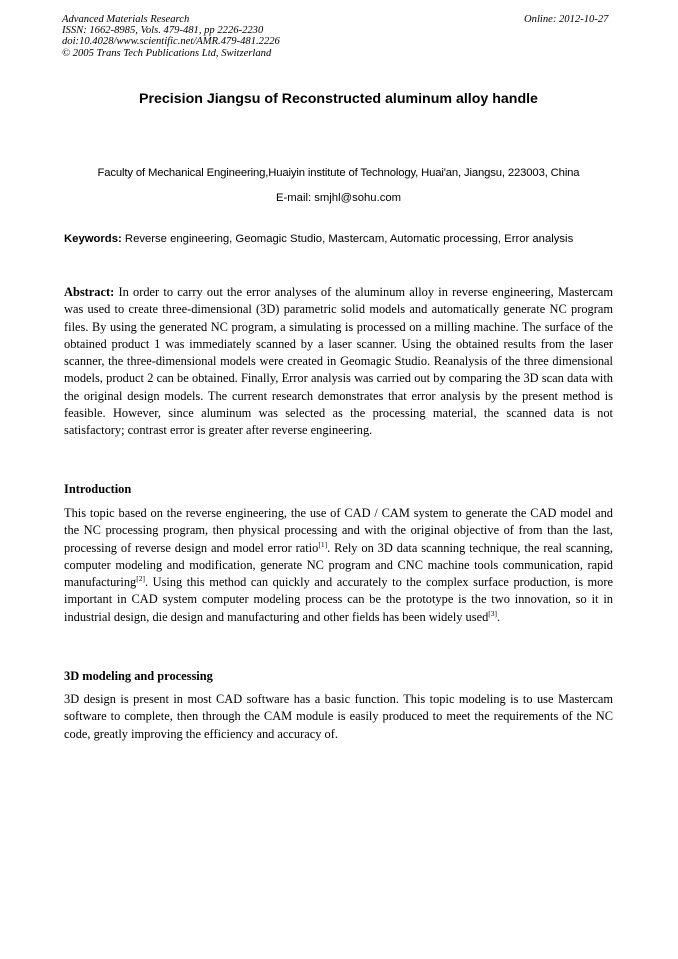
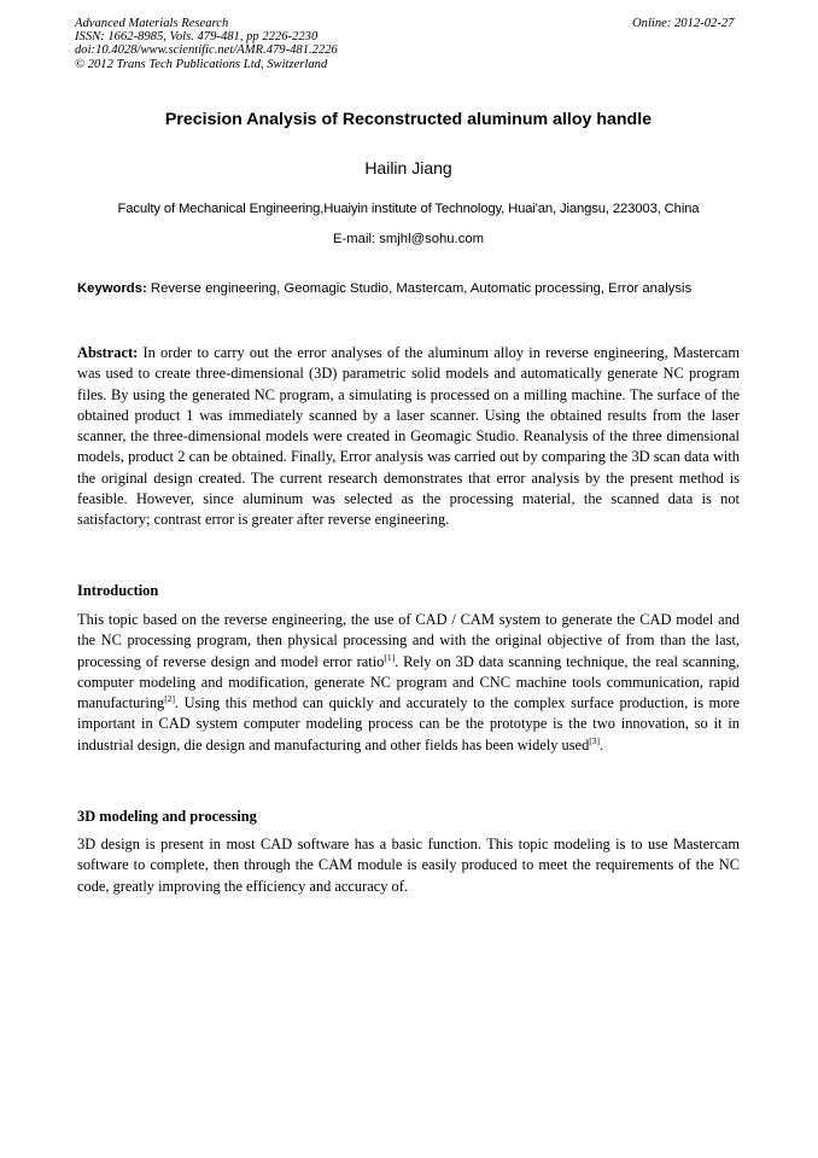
  Advanced Materials Research
  ISSN: 1662-8985, Vols. 479-481, pp 2226-2230
  doi:10.4028/www.scientific.net/AMR.479-481.2226
- © 2005 Trans Tech Publications Ltd, Switzerland
+ © 2012 Trans Tech Publications Ltd, Switzerland
- Online: 2012-10-27
+ Online: 2012-02-27
- Precision Jiangsu of Reconstructed aluminum alloy handle
+ Precision Analysis of Reconstructed aluminum alloy handle
+ Hailin Jiang
  Faculty of Mechanical Engineering,Huaiyin institute of Technology, Huai'an, Jiangsu, 223003, China
  E-mail: smjhl@sohu.com
  Keywords: Reverse engineering, Geomagic Studio, Mastercam, Automatic processing, Error analysis
- Abstract: In order to carry out the error analyses of the aluminum alloy in reverse engineering, Mastercam was used to create three-dimensional (3D) parametric solid models and automatically generate NC program files. By using the generated NC program, a simulating is processed on a milling machine. The surface of the obtained product 1 was immediately scanned by a laser scanner. Using the obtained results from the laser scanner, the three-dimensional models were created in Geomagic Studio. Reanalysis of the three dimensional models, product 2 can be obtained. Finally, Error analysis was carried out by comparing the 3D scan data with the original design models. The current research demonstrates that error analysis by the present method is feasible. However, since aluminum was selected as the processing material, the scanned data is not satisfactory; contrast error is greater after reverse engineering.
+ Abstract: In order to carry out the error analyses of the aluminum alloy in reverse engineering, Mastercam was used to create three-dimensional (3D) parametric solid models and automatically generate NC program files. By using the generated NC program, a simulating is processed on a milling machine. The surface of the obtained product 1 was immediately scanned by a laser scanner. Using the obtained results from the laser scanner, the three-dimensional models were created in Geomagic Studio. Reanalysis of the three dimensional models, product 2 can be obtained. Finally, Error analysis was carried out by comparing the 3D scan data with the original design created. The current research demonstrates that error analysis by the present method is feasible. However, since aluminum was selected as the processing material, the scanned data is not satisfactory; contrast error is greater after reverse engineering.
  Introduction
  This topic based on the reverse engineering, the use of CAD / CAM system to generate the CAD model and the NC processing program, then physical processing and with the original objective of from than the last, processing of reverse design and model error ratio[1]. Rely on 3D data scanning technique, the real scanning, computer modeling and modification, generate NC program and CNC machine tools communication, rapid manufacturing[2]. Using this method can quickly and accurately to the complex surface production, is more important in CAD system computer modeling process can be the prototype is the two innovation, so it in industrial design, die design and manufacturing and other fields has been widely used[3].
  3D modeling and processing
  3D design is present in most CAD software has a basic function. This topic modeling is to use Mastercam software to complete, then through the CAM module is easily produced to meet the requirements of the NC code, greatly improving the efficiency and accuracy of.
